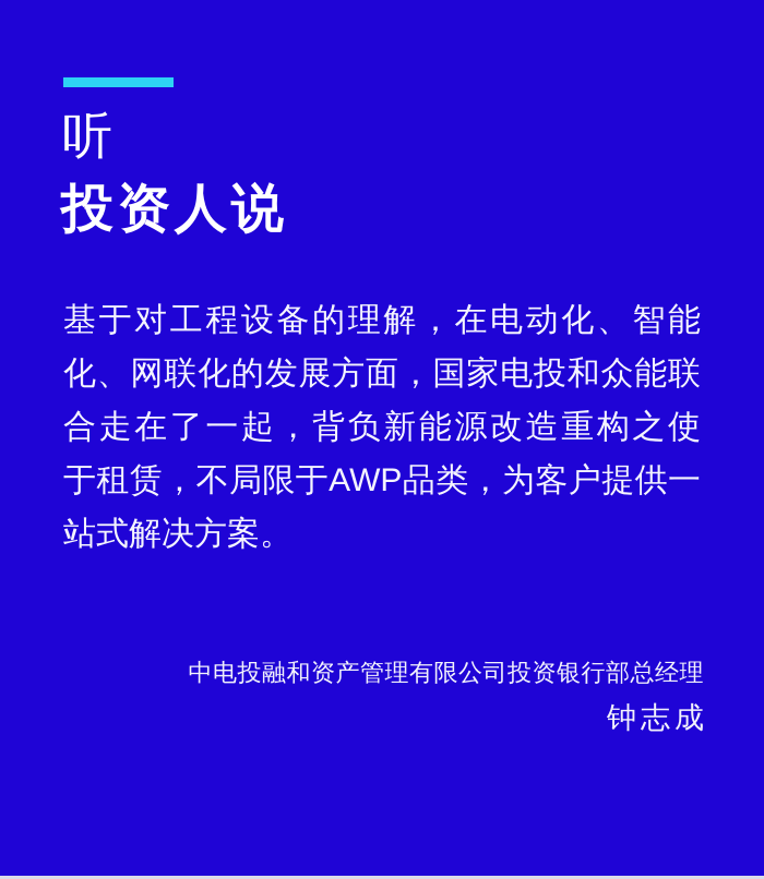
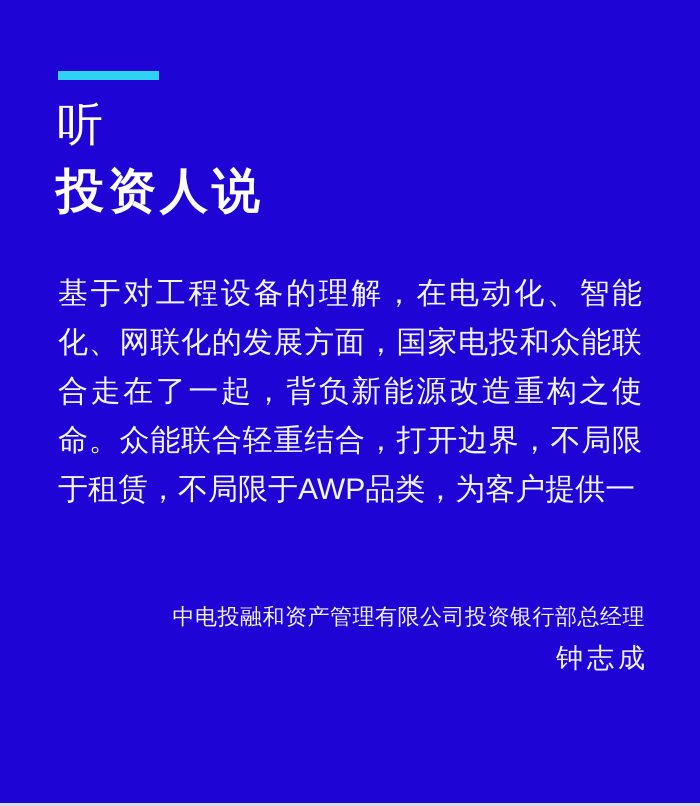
  听
  投资人说
  基于对工程设备的理解，在电动化、智能
  化、网联化的发展方面，国家电投和众能联
  合走在了一起，背负新能源改造重构之使
+ 命。众能联合轻重结合，打开边界，不局限
  于租赁，不局限于AWP品类，为客户提供一
- 站式解决方案。
  中电投融和资产管理有限公司投资银行部总经理
  钟志成
